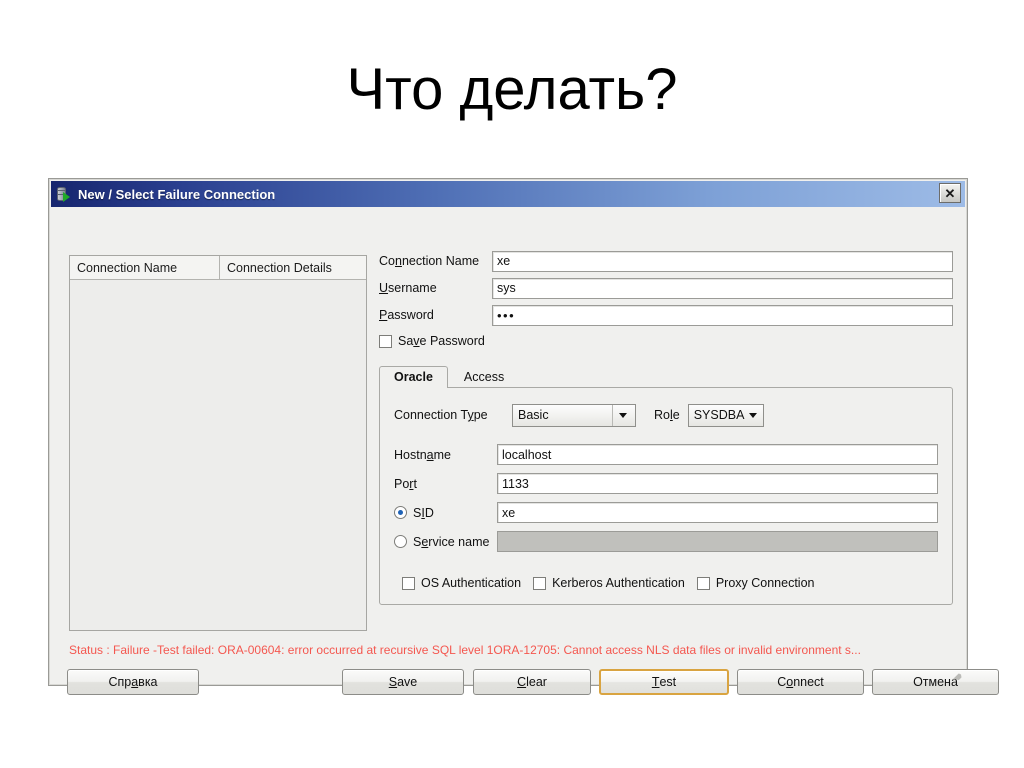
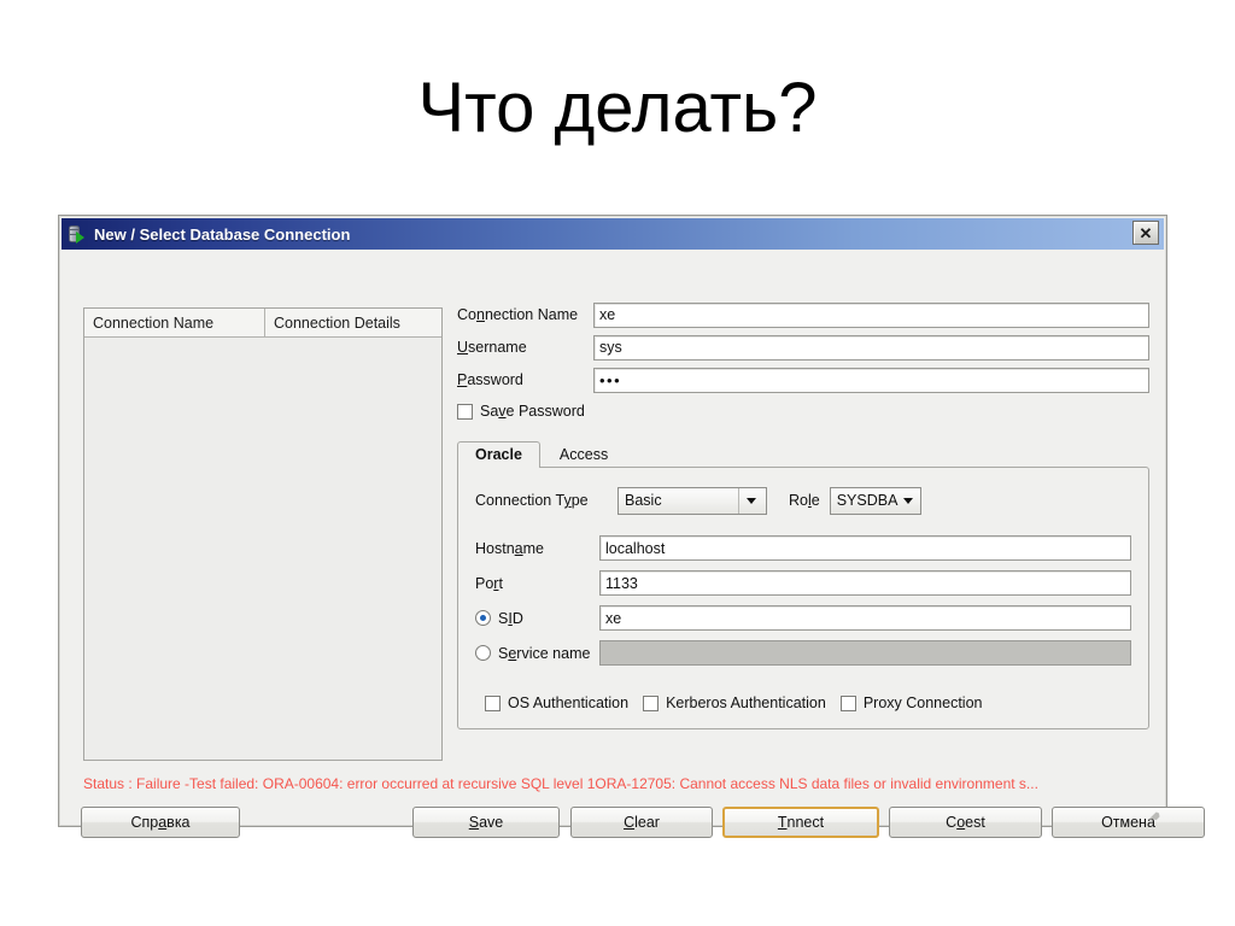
  Что делать?
- New / Select Failure Connection
+ New / Select Database Connection
  ✕
  Connection Name
  Connection Details
  Connection Name
  xe
  Username
  sys
  Password
  •••
  Save Password
  Oracle
  Access
  Connection Type
  Basic
  Role
  SYSDBA
  Hostname
  localhost
  Port
  1133
  SID
  xe
  Service name
  OS Authentication
  Kerberos Authentication
  Proxy Connection
  Status : Failure -Test failed: ORA-00604: error occurred at recursive SQL level 1ORA-12705: Cannot access NLS data files or invalid environment s...
  Спр
  а
  вка
  S
  ave
  C
  lear
  T
- est
+ nnect
  C
  o
- nnect
+ est
  Отмена
